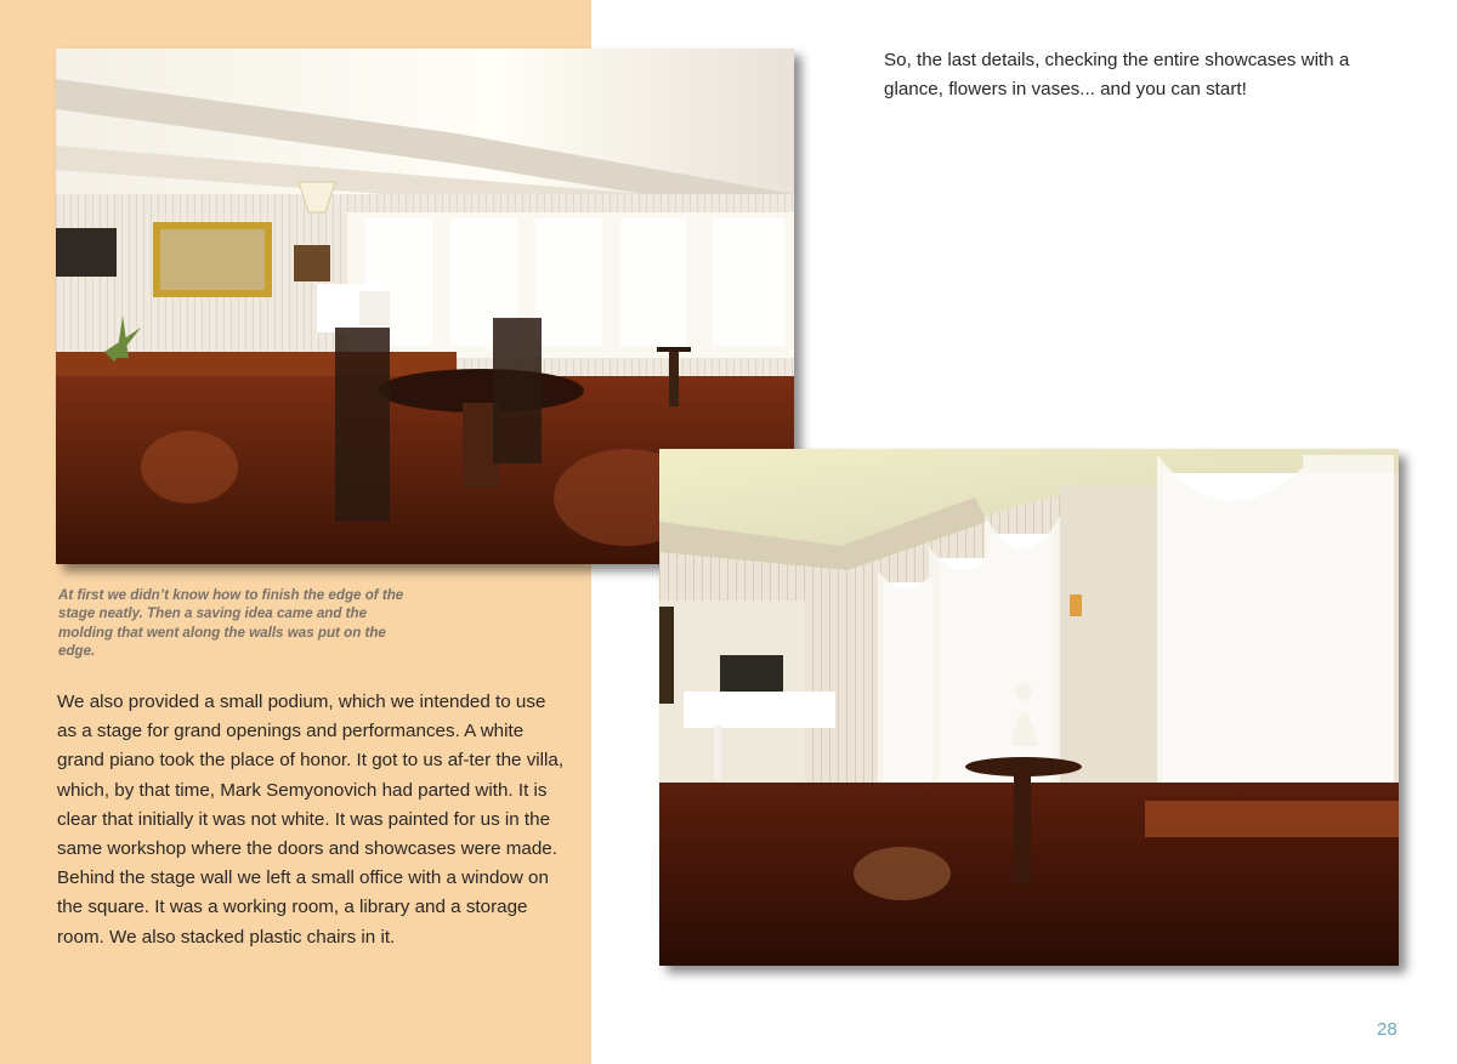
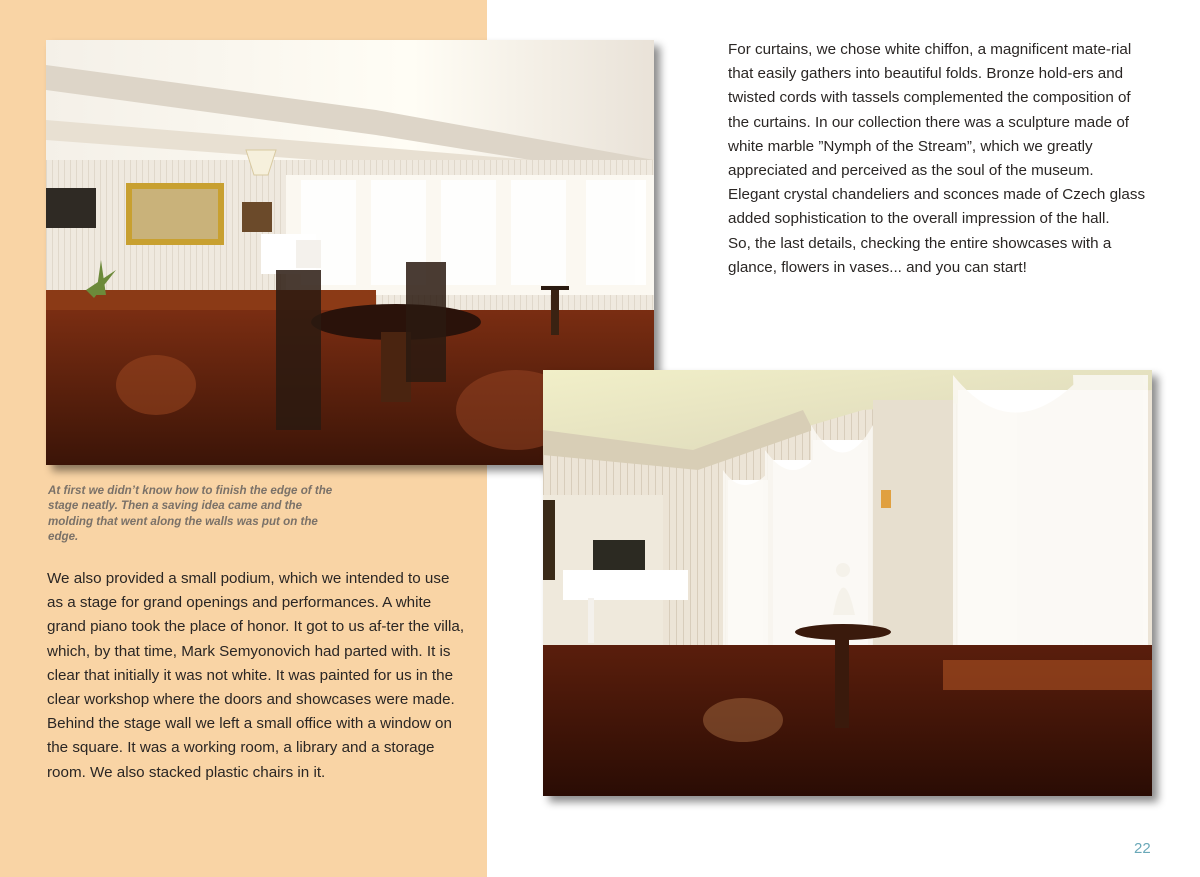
  At first we didn’t know how to finish the edge of the stage neatly. Then a saving idea came and the molding that went along the walls was put on the edge.
- We also provided a small podium, which we intended to use as a stage for grand openings and performances. A white grand piano took the place of honor. It got to us af-ter the villa, which, by that time, Mark Semyonovich had parted with. It is clear that initially it was not white. It was painted for us in the same workshop where the doors and showcases were made. Behind the stage wall we left a small office with a window on the square. It was a working room, a library and a storage room. We also stacked plastic chairs in it.
+ We also provided a small podium, which we intended to use as a stage for grand openings and performances. A white grand piano took the place of honor. It got to us af-ter the villa, which, by that time, Mark Semyonovich had parted with. It is clear that initially it was not white. It was painted for us in the clear workshop where the doors and showcases were made. Behind the stage wall we left a small office with a window on the square. It was a working room, a library and a storage room. We also stacked plastic chairs in it.
+ For curtains, we chose white chiffon, a magnificent mate-rial that easily gathers into beautiful folds. Bronze hold-ers and twisted cords with tassels complemented the composition of the curtains. In our collection there was a sculpture made of white marble ”Nymph of the Stream”, which we greatly appreciated and perceived as the soul of the museum. Elegant crystal chandeliers and sconces made of Czech glass added sophistication to the overall impression of the hall.
  So, the last details, checking the entire showcases with a glance, flowers in vases... and you can start!
- 28
+ 22
